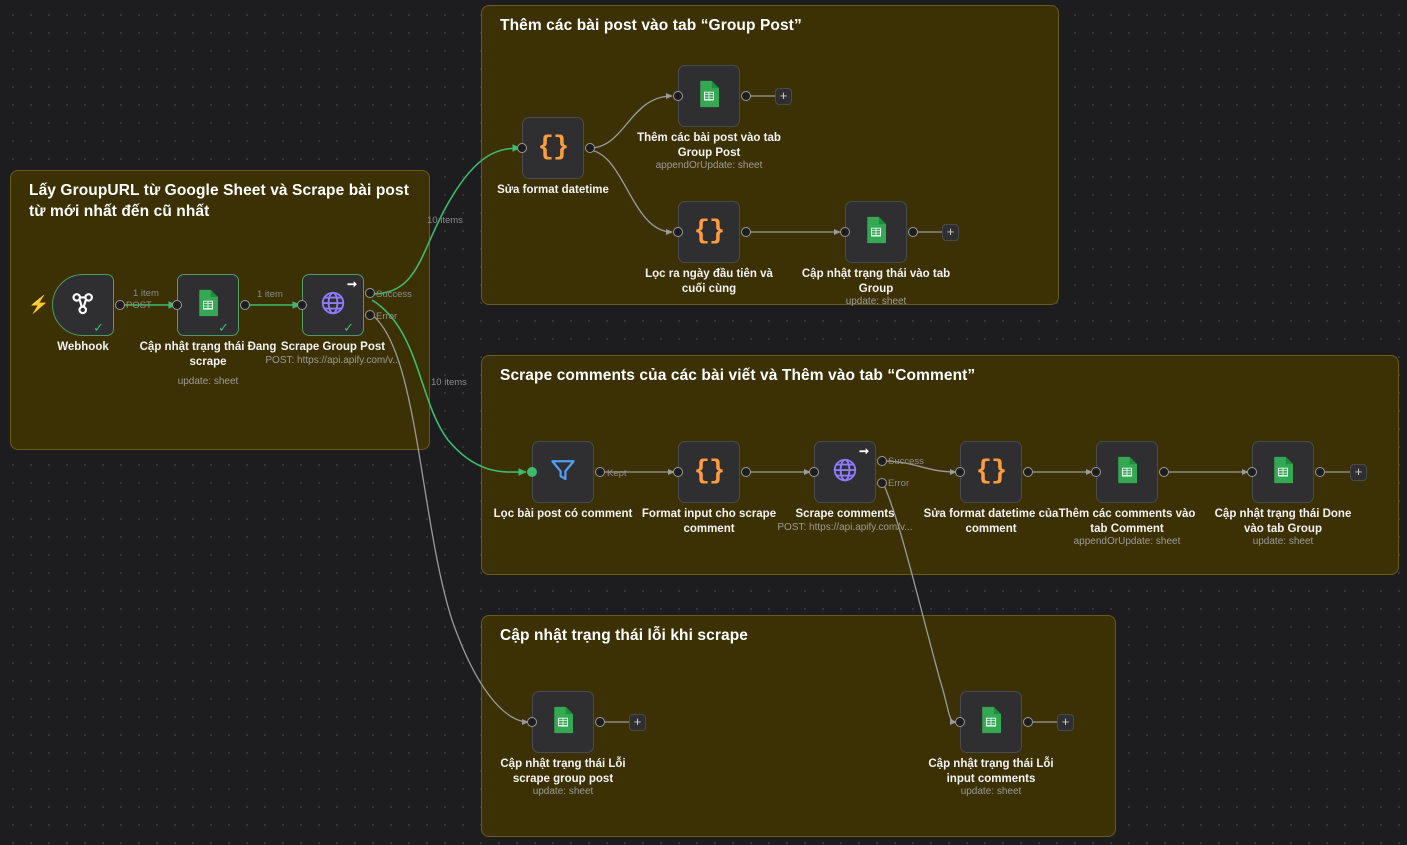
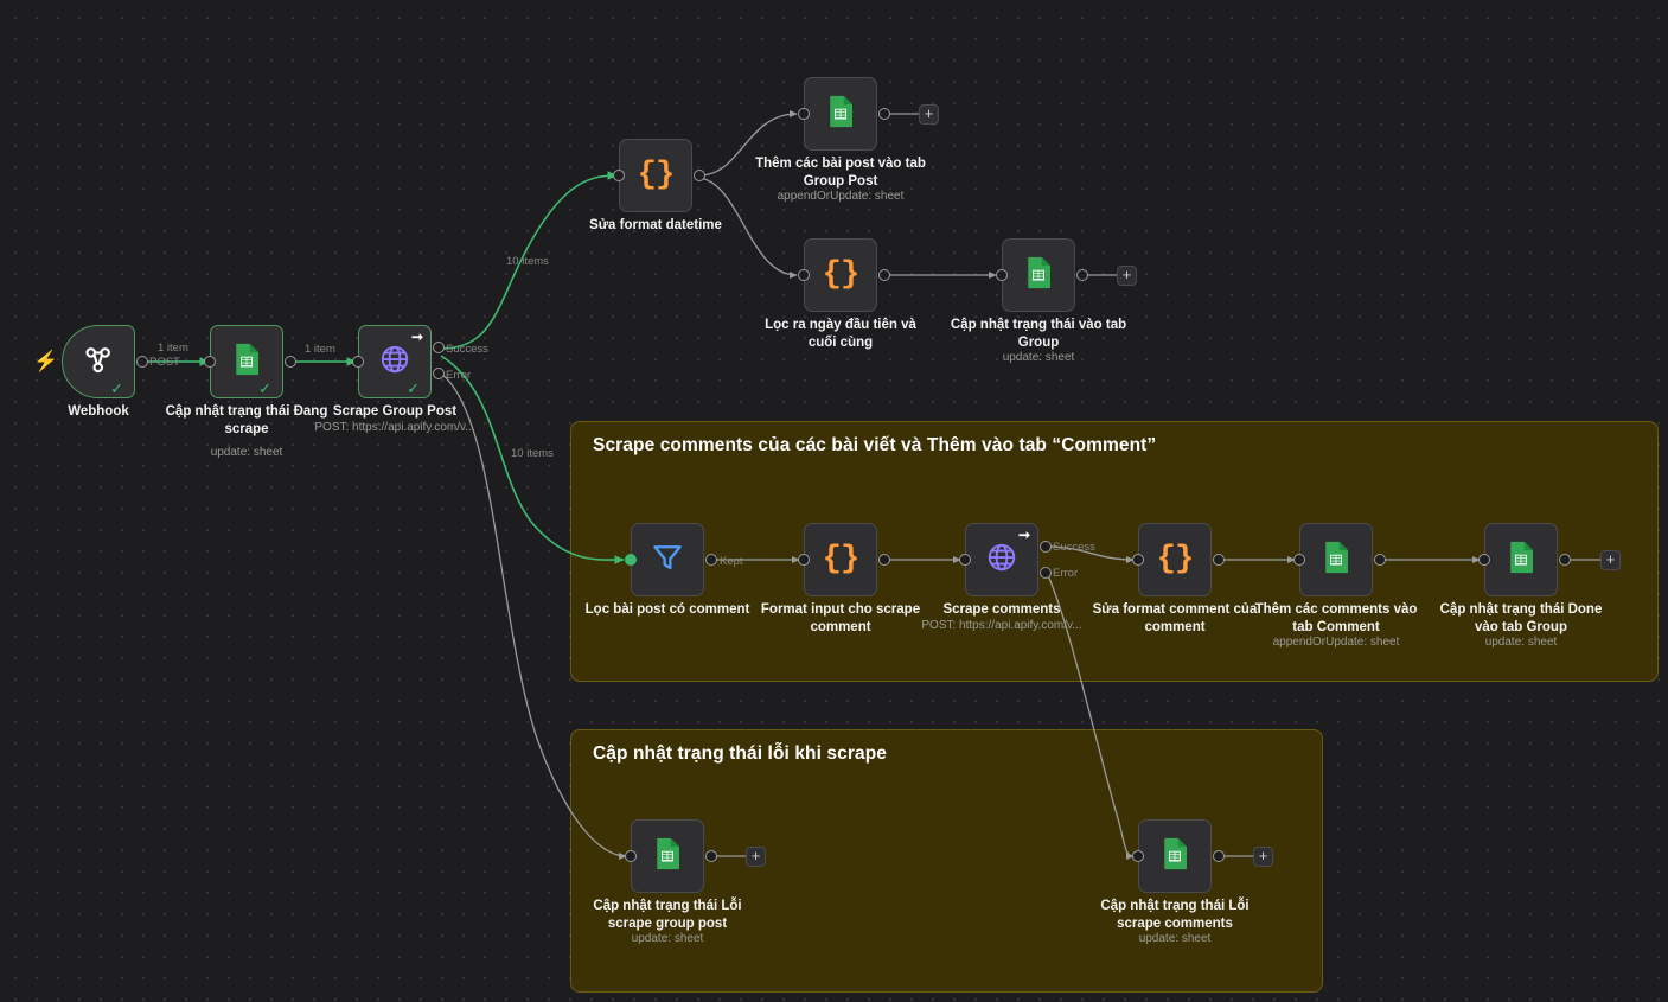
- Lấy GroupURL từ Google Sheet và Scrape bài post từ mới nhất đến cũ nhất
- Thêm các bài post vào tab “Group Post”
  Scrape comments của các bài viết và Thêm vào tab “Comment”
  Cập nhật trạng thái lỗi khi scrape
  ⚡
  ✓
  Webhook
  1 item
  POST
  ✓
  Cập nhật trạng thái Đang scrape
  update: sheet
  1 item
  ➞
  ✓
  Success
  Error
  Scrape Group Post
  POST: https://api.apify.com/v...
  10 items
  10 items
  {}
  Sửa format datetime
  +
  Thêm các bài post vào tab Group Post
  appendOrUpdate: sheet
  {}
  Lọc ra ngày đầu tiên và cuối cùng
  +
  Cập nhật trạng thái vào tab Group
  update: sheet
  Kept
  Lọc bài post có comment
  {}
  Format input cho scrape comment
  ➞
  Success
  Error
  Scrape comments
  POST: https://api.apify.com/v...
  {}
- Sửa format datetime của comment
+ Sửa format comment của comment
  Thêm các comments vào tab Comment
  appendOrUpdate: sheet
  +
  Cập nhật trạng thái Done vào tab Group
  update: sheet
  +
  Cập nhật trạng thái Lỗi scrape group post
  update: sheet
  +
- Cập nhật trạng thái Lỗi input comments
+ Cập nhật trạng thái Lỗi scrape comments
  update: sheet
